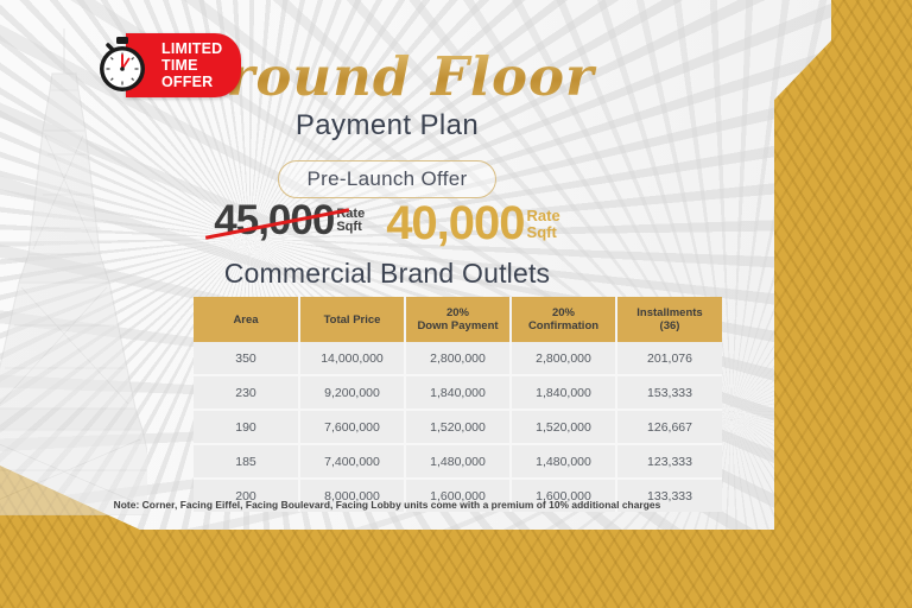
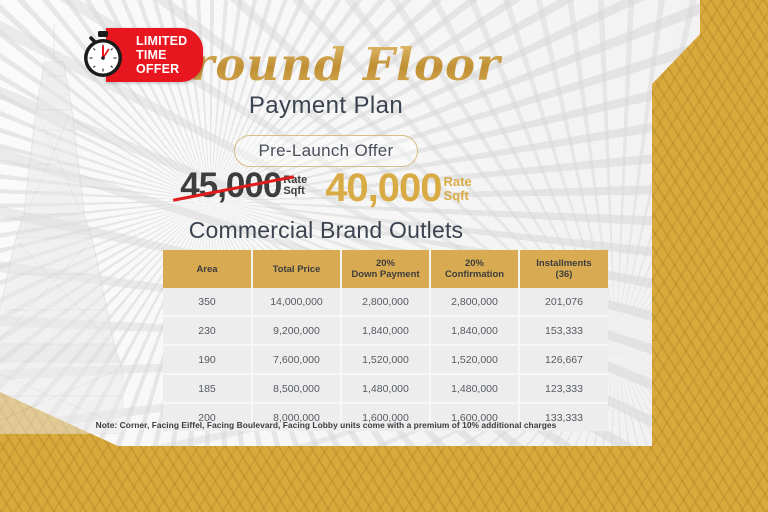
  LIMITED
  TIME
  OFFER
  round Floor
  Payment Plan
  Pre-Launch Offer
  Rate
  Sqft
  40,000
  Rate
  Sqft
  Commercial Brand Outlets
  Area	Total Price	20%Down Payment	20%Confirmation	Installments(36)
  350	14,000,000	2,800,000	2,800,000	201,076
  230	9,200,000	1,840,000	1,840,000	153,333
  190	7,600,000	1,520,000	1,520,000	126,667
- 185	7,400,000	1,480,000	1,480,000	123,333
+ 185	8,500,000	1,480,000	1,480,000	123,333
  200	8,000,000	1,600,000	1,600,000	133,333
  Note: Corner, Facing Eiffel, Facing Boulevard, Facing Lobby units come with a premium of 10% additional charges
